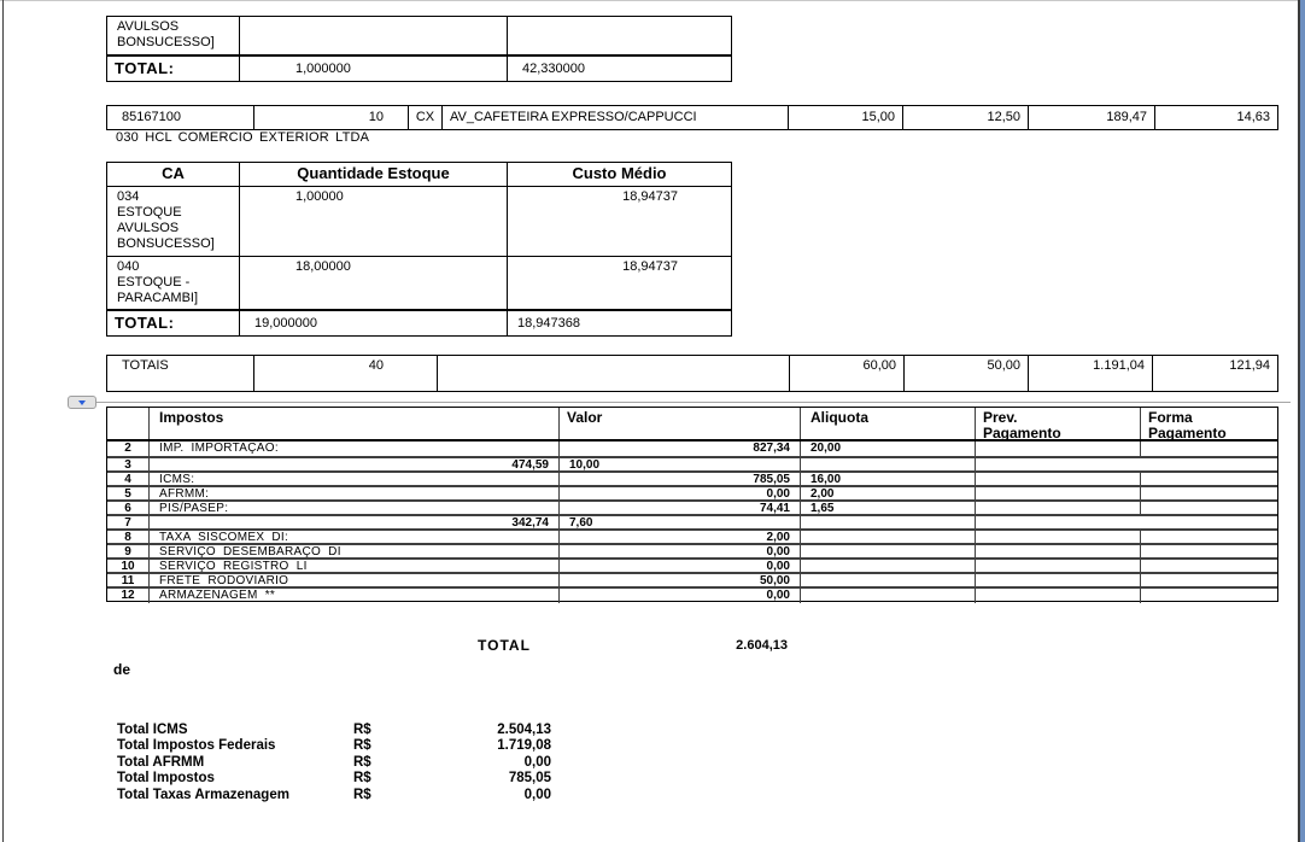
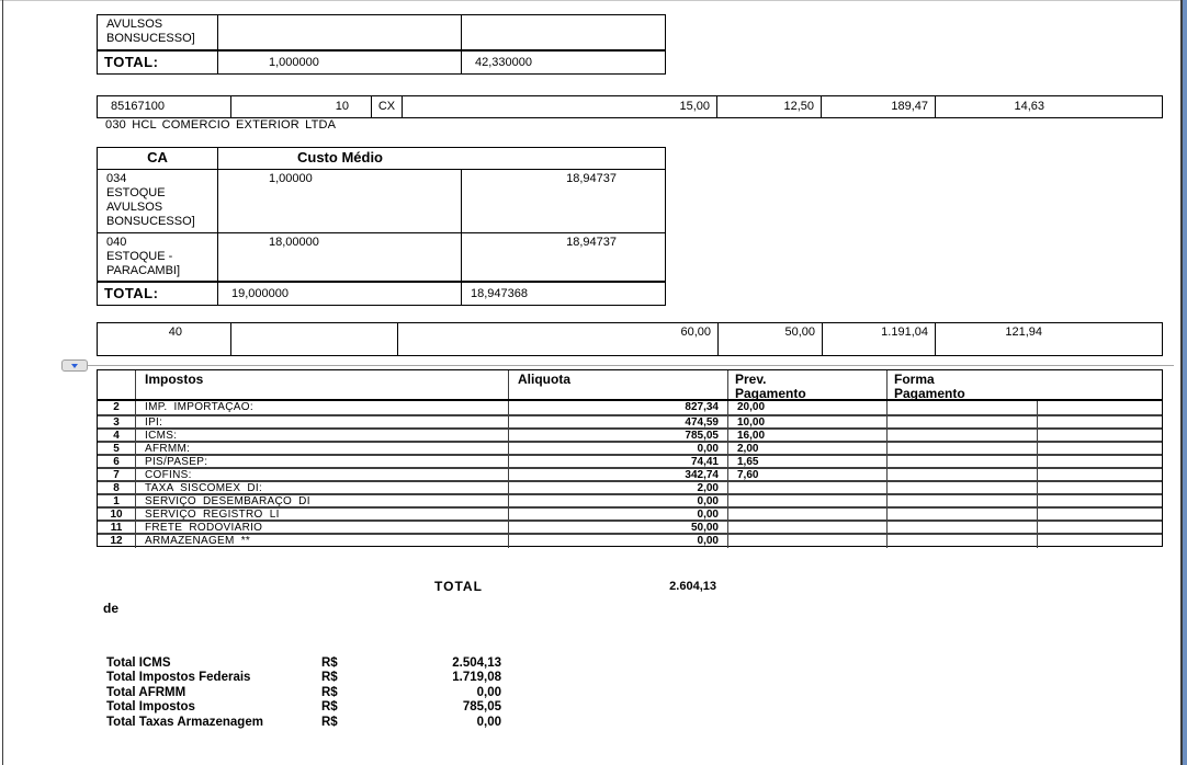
  AVULSOS
  BONSUCESSO]
  TOTAL:
  1,000000
  42,330000
  85167100
  10
  CX
- AV_CAFETEIRA EXPRESSO/CAPPUCCI
  15,00
  12,50
  189,47
  14,63
  030 HCL COMERCIO EXTERIOR LTDA
  CA
- Quantidade Estoque
  Custo Médio
  034
  ESTOQUE
  AVULSOS
  BONSUCESSO]
  1,00000
  18,94737
  040
  ESTOQUE -
  PARACAMBI]
  18,00000
  18,94737
  TOTAL:
  19,000000
  18,947368
- TOTAIS
  40
  60,00
  50,00
  1.191,04
  121,94
  Impostos
- Valor
  Aliquota
  Prev.
  Pagamento
  Forma
  Pagamento
  2
  IMP. IMPORTAÇAO:
  827,34
  20,00
  3
+ IPI:
  474,59
  10,00
  4
  ICMS:
  785,05
  16,00
  5
  AFRMM:
  0,00
  2,00
  6
  PIS/PASEP:
  74,41
  1,65
  7
+ COFINS:
  342,74
  7,60
  8
  TAXA SISCOMEX DI:
  2,00
- 9
+ 1
  SERVIÇO DESEMBARAÇO DI
  0,00
  10
  SERVIÇO REGISTRO LI
  0,00
  11
  FRETE RODOVIARIO
  50,00
  12
  ARMAZENAGEM **
  0,00
  TOTAL
  2.604,13
  de
  Total ICMS
  R$
  2.504,13
  Total Impostos Federais
  R$
  1.719,08
  Total AFRMM
  R$
  0,00
  Total Impostos
  R$
  785,05
  Total Taxas Armazenagem
  R$
  0,00
